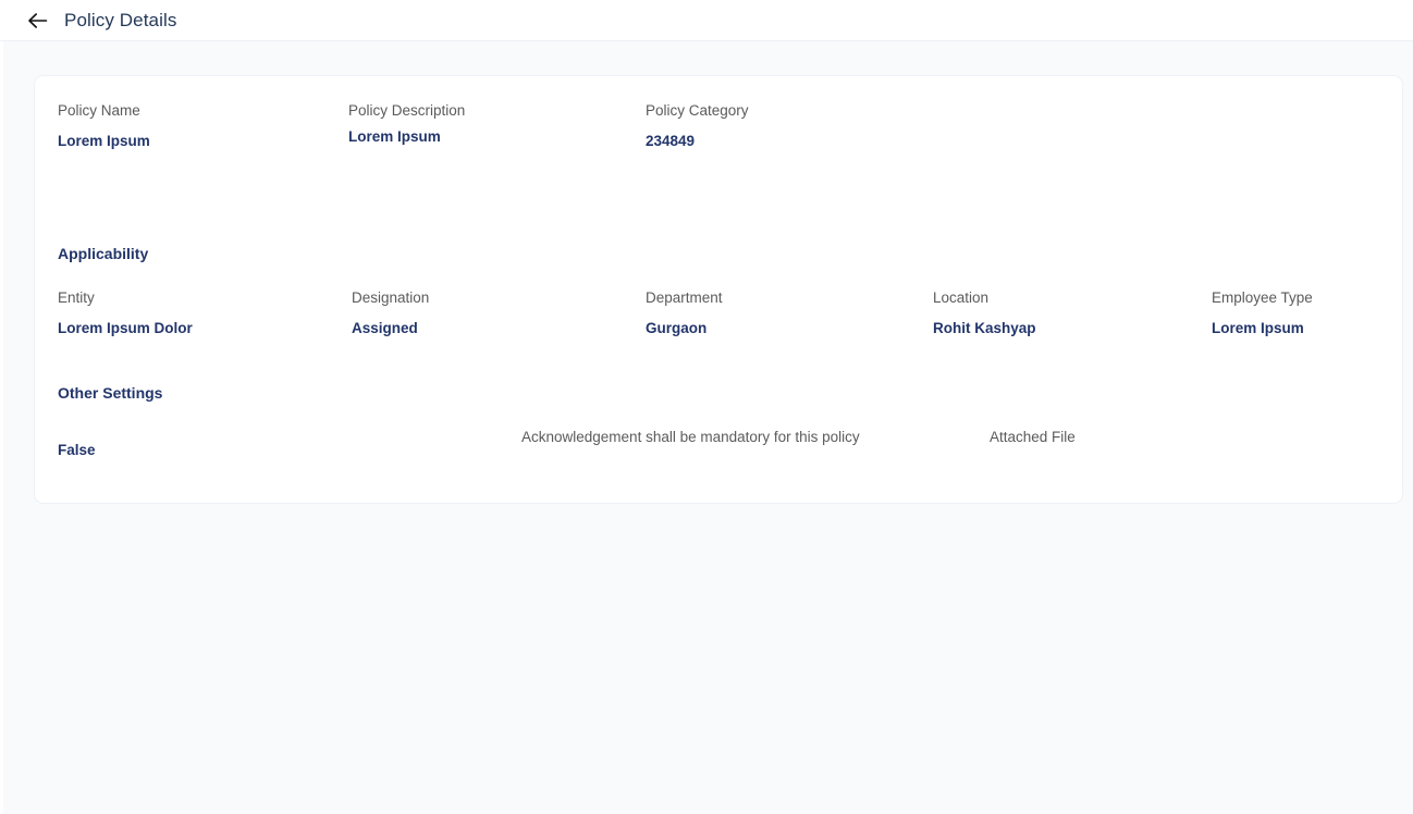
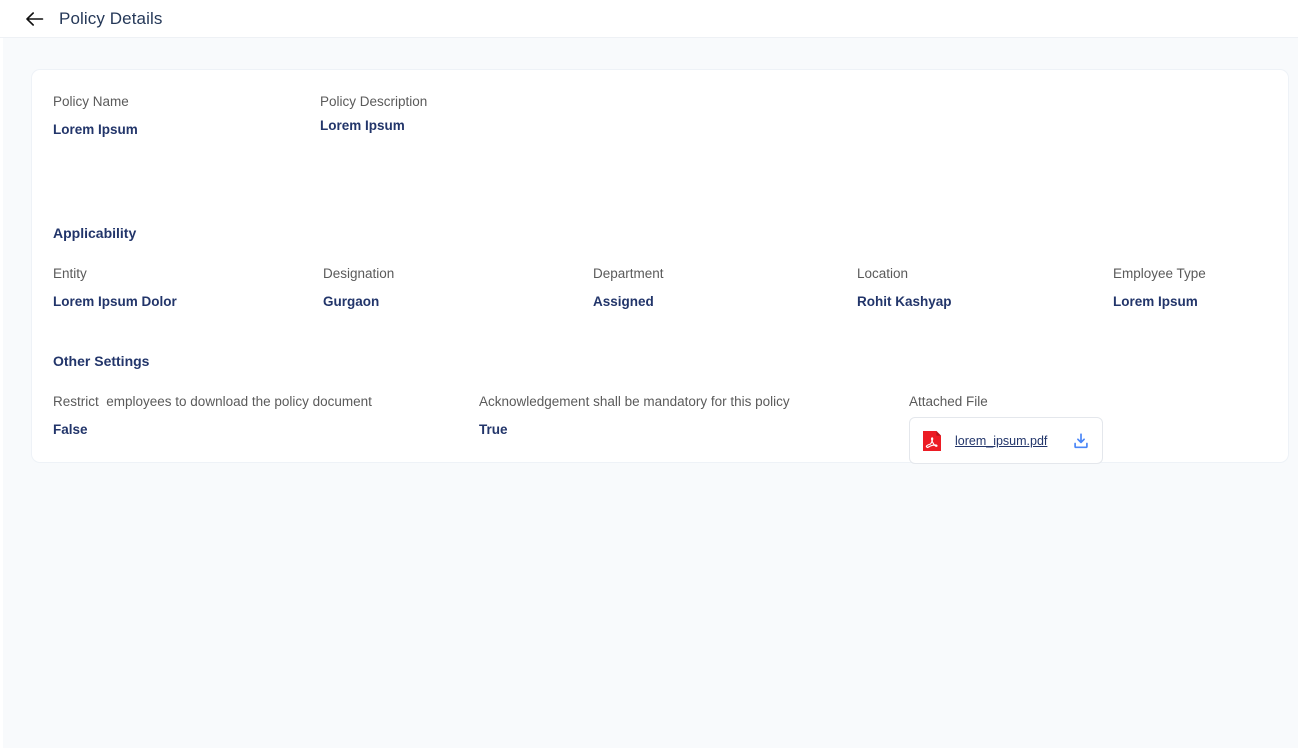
  Policy Details
  Policy Name
  Lorem Ipsum
  Policy Description
  Lorem Ipsum
- Policy Category
- 234849
  Applicability
  Entity
  Lorem Ipsum Dolor
  Designation
- Assigned
+ Gurgaon
  Department
- Gurgaon
+ Assigned
  Location
  Rohit Kashyap
  Employee Type
  Lorem Ipsum
  Other Settings
+ Restrict employees to download the policy document
  False
  Acknowledgement shall be mandatory for this policy
+ True
  Attached File
+ lorem_ipsum.pdf
